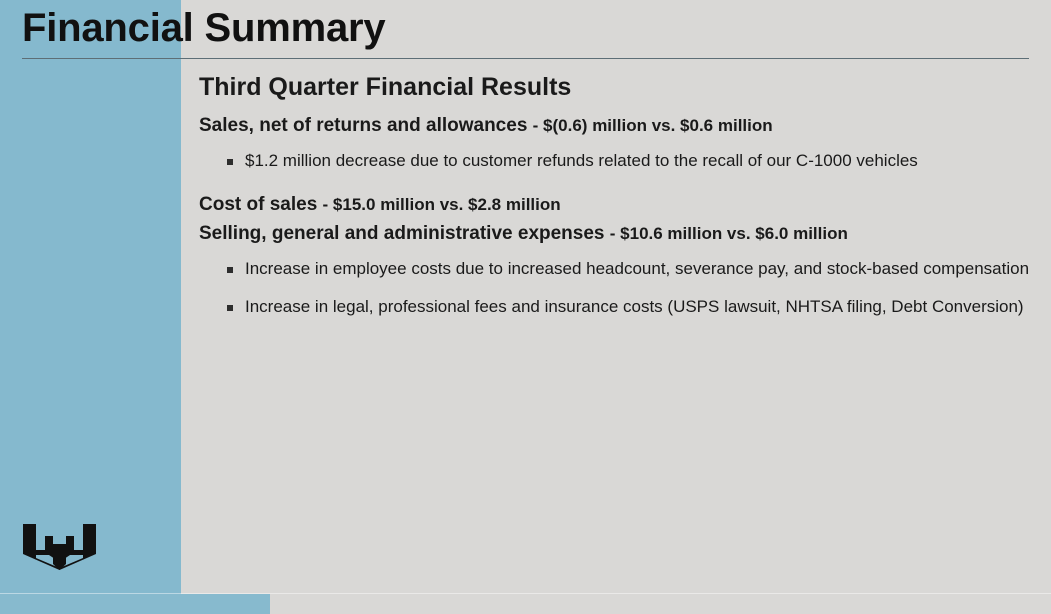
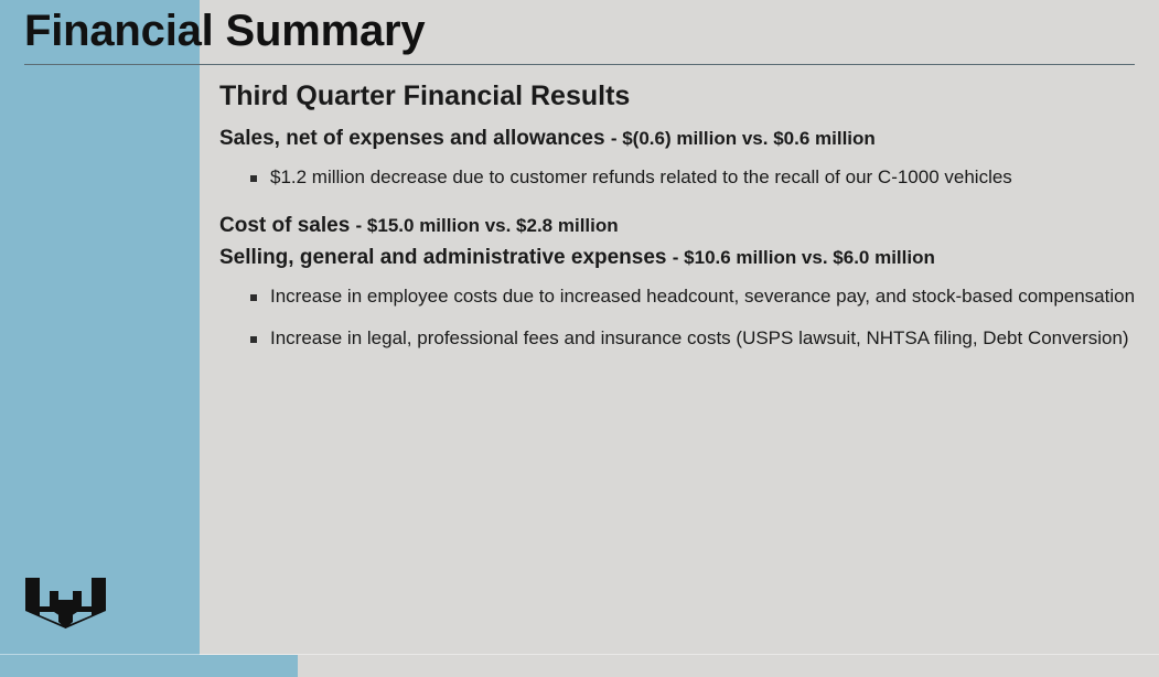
  Financial Summary
  Third Quarter Financial Results
- Sales, net of returns and allowances - $(0.6) million vs. $0.6 million
+ Sales, net of expenses and allowances - $(0.6) million vs. $0.6 million
  $1.2 million decrease due to customer refunds related to the recall of our C-1000 vehicles
  Cost of sales - $15.0 million vs. $2.8 million
  Selling, general and administrative expenses - $10.6 million vs. $6.0 million
  Increase in employee costs due to increased headcount, severance pay, and stock-based compensation
  Increase in legal, professional fees and insurance costs (USPS lawsuit, NHTSA filing, Debt Conversion)
